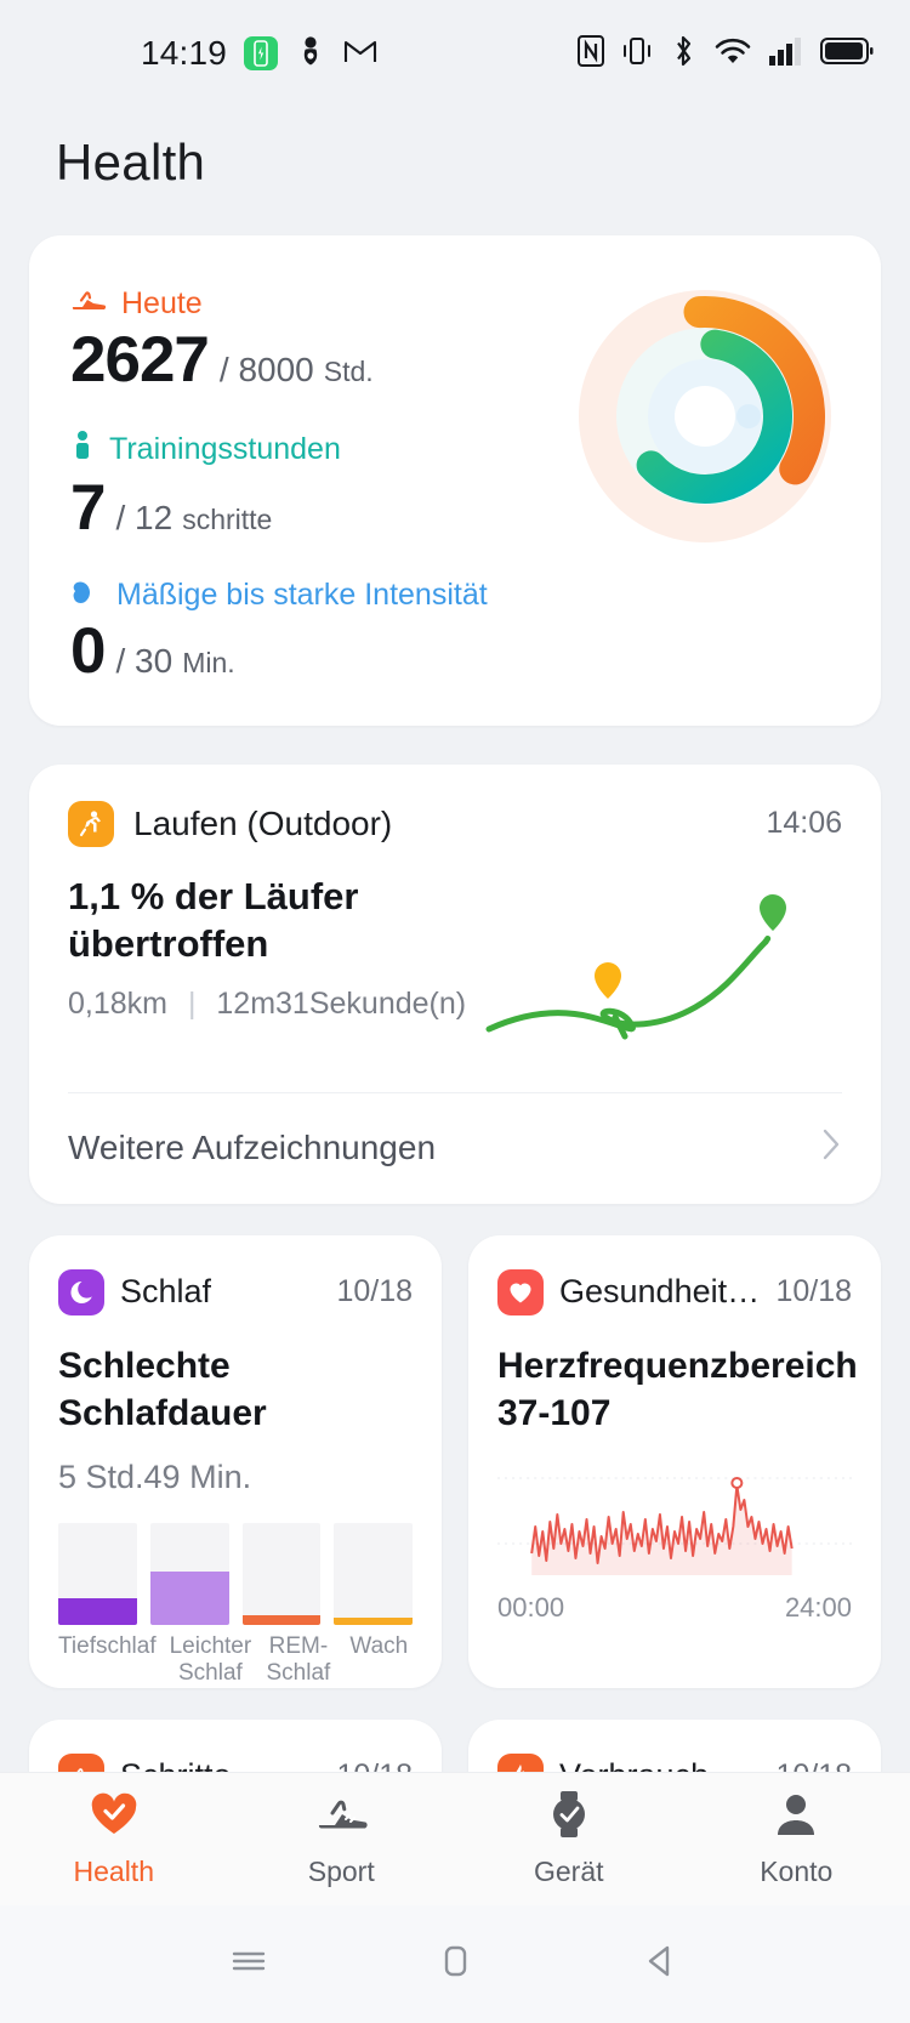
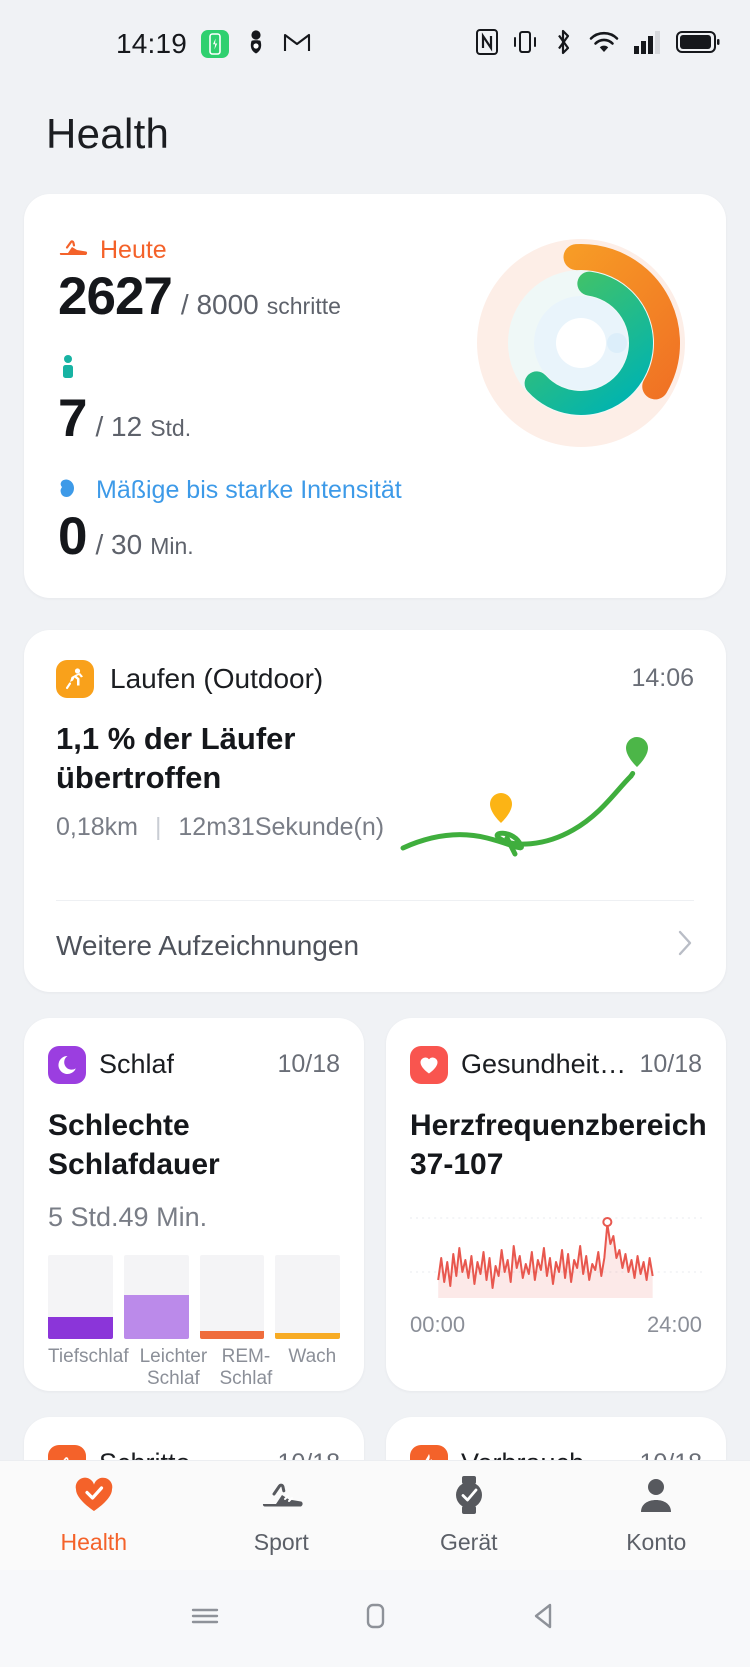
  14:19
  Health
  Heute
  2627
  / 8000
- Std.
+ schritte
- Trainingsstunden
  7
  / 12
- schritte
+ Std.
  Mäßige bis starke Intensität
  0
  / 30
  Min.
  Laufen (Outdoor)
  14:06
  1,1 % der Läufer übertroffen
  0,18km | 12m31Sekunde(n)
  Weitere Aufzeichnungen
  Schlaf
  10/18
  Schlechte Schlafdauer
  5 Std.49 Min.
  Tiefschlaf
  Leichter Schlaf
  REM-Schlaf
  Wach
  Gesundheit…
  10/18
  Herzfrequenzbereich 37-107
  00:00
  24:00
  Health
  Sport
  Gerät
  Konto
